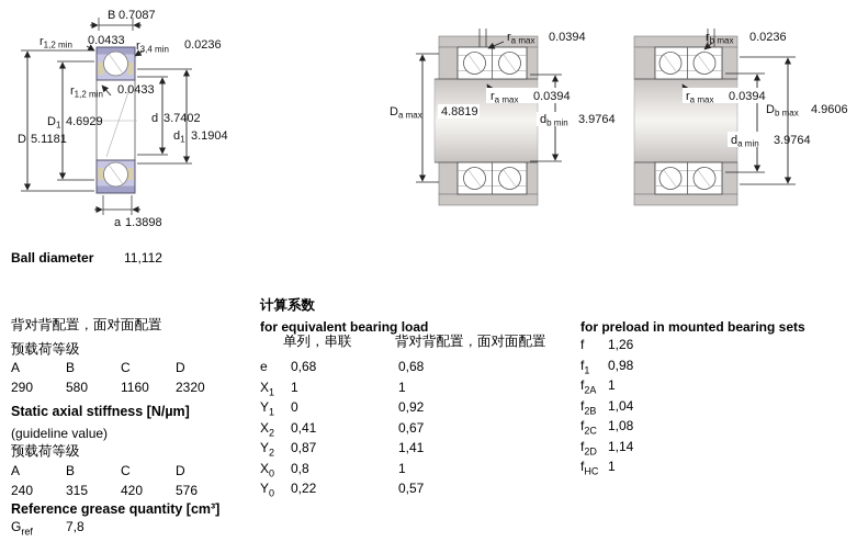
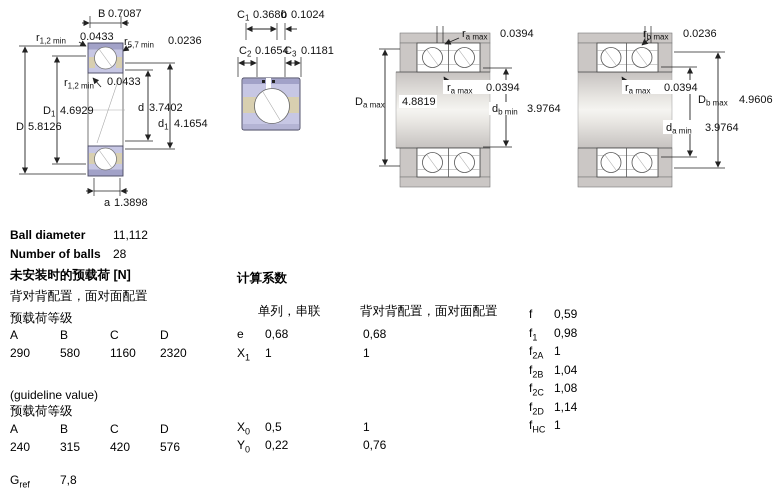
  B
  0.7087
  r1,2 min
  0.0433
- r3,4 min
+ r5,7 min
  0.0236
  r1,2 min
  0.0433
  D1
  4.6929
  D
- 5.1181
+ 5.8126
  d
  3.7402
  d1
- 3.1904
+ 4.1654
  a
  1.3898
+ C1
+ 0.3680
+ b
+ 0.1024
+ C2
+ 0.1654
+ C3
+ 0.1181
  ra max
  0.0394
  ra max
  0.0394
  Da max
  4.8819
  db min
  3.9764
  rb max
  0.0236
  ra max
  0.0394
  Db max
  4.9606
  da min
  3.9764
  Ball diameter
  11,112
+ Number of balls
+ 28
+ 未安装时的预载荷 [N]
  背对背配置，面对面配置
  预载荷等级
  A
  B
  C
  D
  290
  580
  1160
  2320
- Static axial stiffness [N/µm]
  (guideline value)
  预载荷等级
  A
  B
  C
  D
  240
  315
  420
  576
- Reference grease quantity [cm³]
  Gref
  7,8
  计算系数
- for equivalent bearing load
  单列，串联
  背对背配置，面对面配置
  e
  0,68
  0,68
  X1
  1
  1
- Y1
- 0
- 0,92
- X2
- 0,41
- 0,67
- Y2
- 0,87
- 1,41
  X0
- 0,8
+ 0,5
  1
  Y0
  0,22
- 0,57
+ 0,76
- for preload in mounted bearing sets
  f
- 1,26
+ 0,59
  f1
  0,98
  f2A
  1
  f2B
  1,04
  f2C
  1,08
  f2D
  1,14
  fHC
  1
